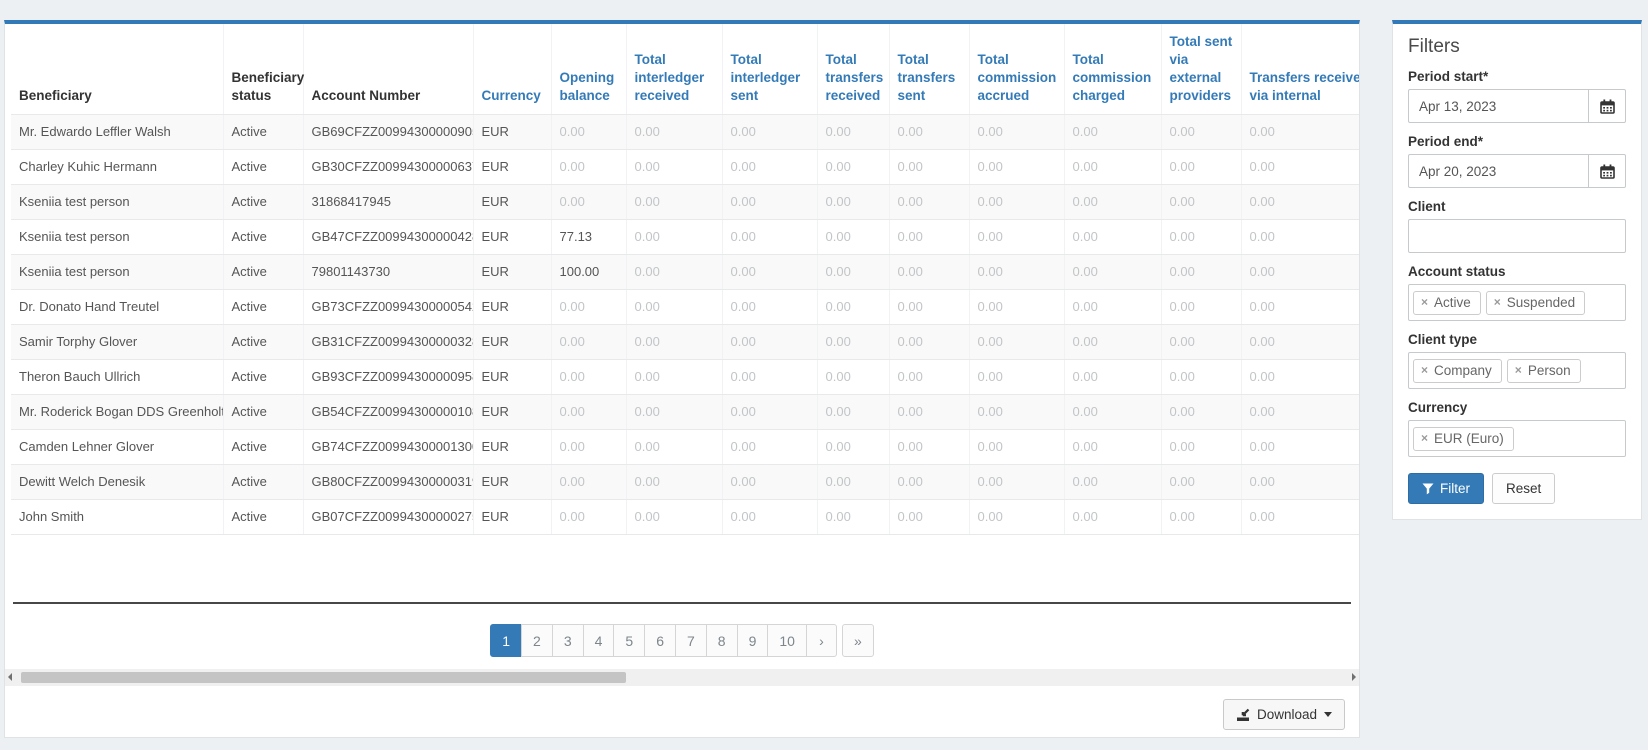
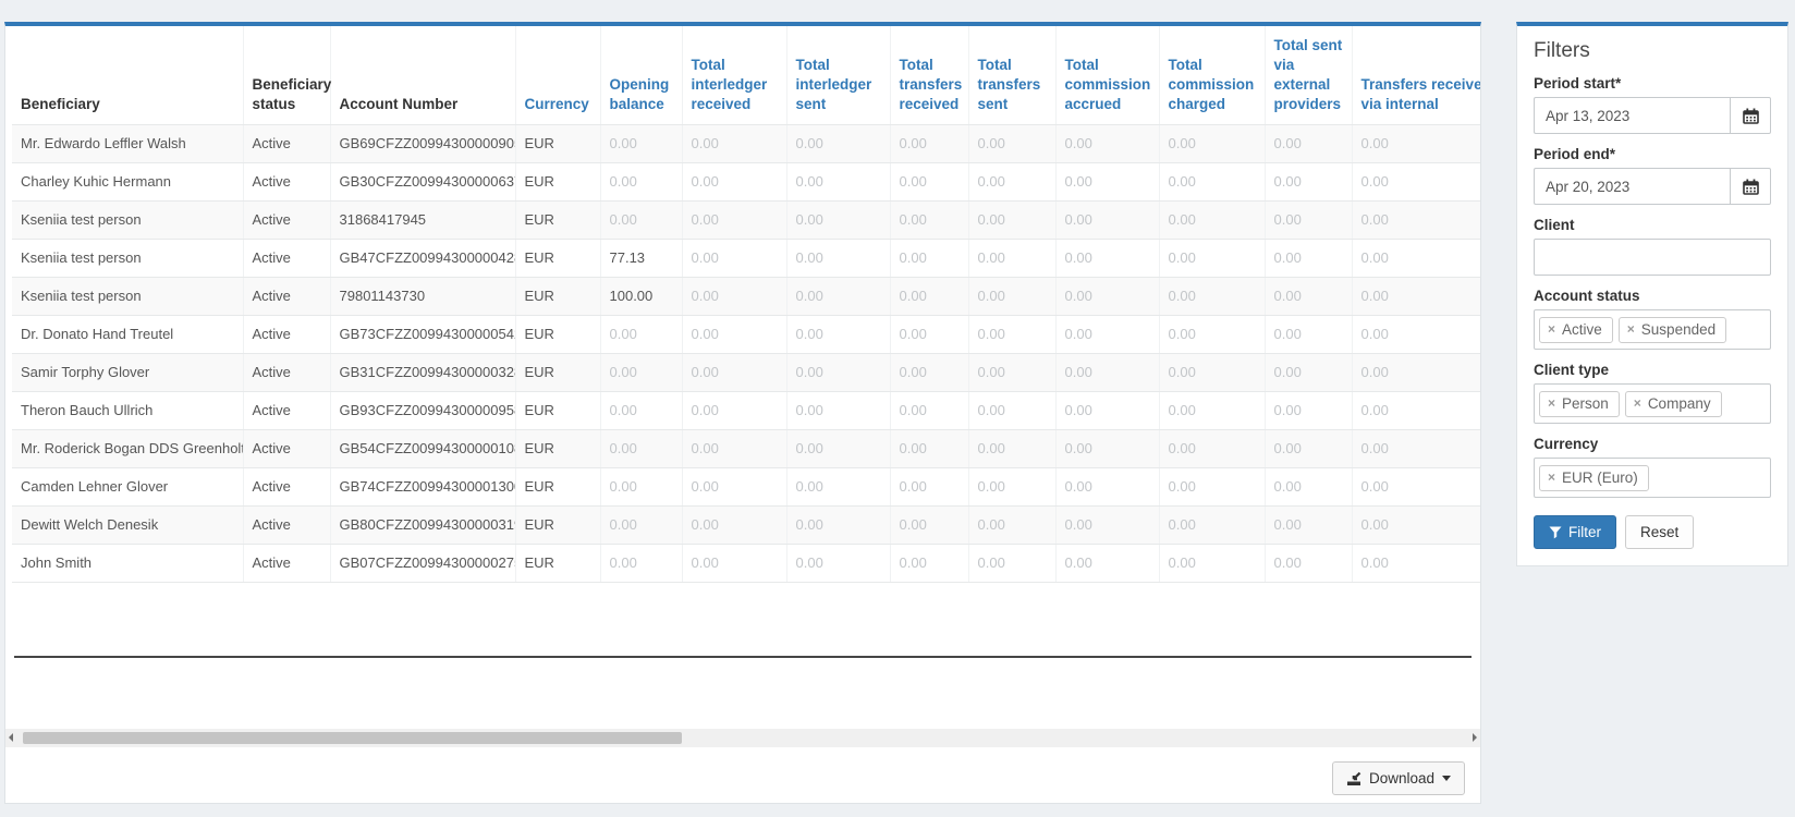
  Beneficiary	Beneficiary status	Account Number	Currency	Opening balance	Total interledger received	Total interledger sent	Total transfers received	Total transfers sent	Total commission accrued	Total commission charged	Total sent via external providers	Transfers receive via internal
  Mr. Edwardo Leffler Walsh	Active	GB69CFZZ0099430000090	EUR	0.00	0.00	0.00	0.00	0.00	0.00	0.00	0.00	0.00
  Charley Kuhic Hermann	Active	GB30CFZZ0099430000063	EUR	0.00	0.00	0.00	0.00	0.00	0.00	0.00	0.00	0.00
  Kseniia test person	Active	31868417945	EUR	0.00	0.00	0.00	0.00	0.00	0.00	0.00	0.00	0.00
  Kseniia test person	Active	GB47CFZZ0099430000042	EUR	77.13	0.00	0.00	0.00	0.00	0.00	0.00	0.00	0.00
  Kseniia test person	Active	79801143730	EUR	100.00	0.00	0.00	0.00	0.00	0.00	0.00	0.00	0.00
  Dr. Donato Hand Treutel	Active	GB73CFZZ0099430000054	EUR	0.00	0.00	0.00	0.00	0.00	0.00	0.00	0.00	0.00
  Samir Torphy Glover	Active	GB31CFZZ0099430000032	EUR	0.00	0.00	0.00	0.00	0.00	0.00	0.00	0.00	0.00
  Theron Bauch Ullrich	Active	GB93CFZZ0099430000095	EUR	0.00	0.00	0.00	0.00	0.00	0.00	0.00	0.00	0.00
  Mr. Roderick Bogan DDS Greenhol	Active	GB54CFZZ0099430000010	EUR	0.00	0.00	0.00	0.00	0.00	0.00	0.00	0.00	0.00
  Camden Lehner Glover	Active	GB74CFZZ0099430000130	EUR	0.00	0.00	0.00	0.00	0.00	0.00	0.00	0.00	0.00
  Dewitt Welch Denesik	Active	GB80CFZZ0099430000031	EUR	0.00	0.00	0.00	0.00	0.00	0.00	0.00	0.00	0.00
  John Smith	Active	GB07CFZZ0099430000027	EUR	0.00	0.00	0.00	0.00	0.00	0.00	0.00	0.00	0.00
- 1
- 2
- 3
- 4
- 5
- 6
- 7
- 8
- 9
- 10
- ›
- »
  Download
  Filters
  Period start*
  Apr 13, 2023
  Period end*
  Apr 20, 2023
  Client
  Account status
  ×
  Active
  ×
  Suspended
  Client type
  ×
- Company
+ Person
  ×
- Person
+ Company
  Currency
  ×
  EUR (Euro)
  Filter
  Reset
